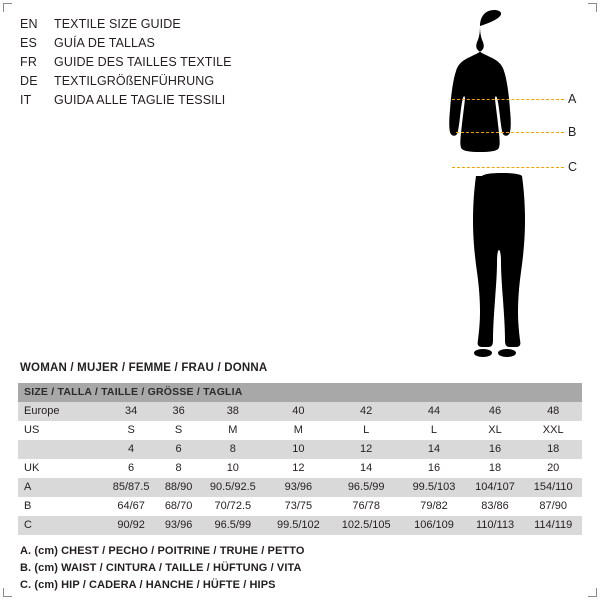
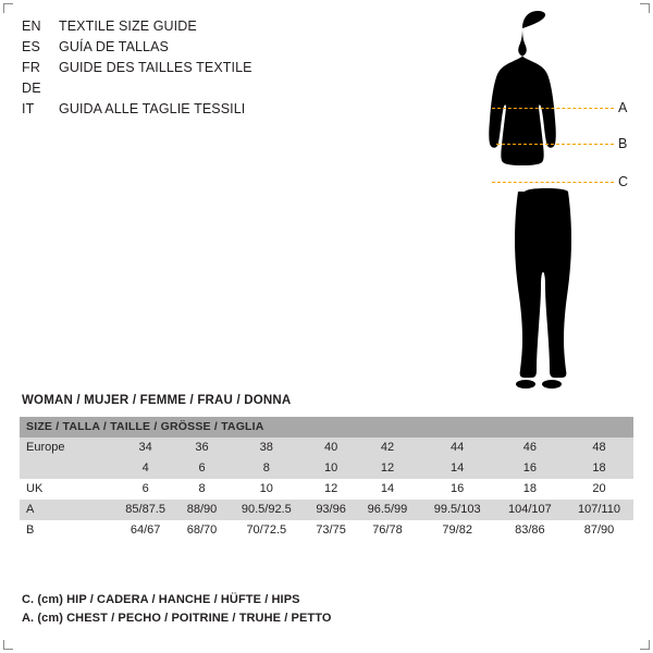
  EN
  TEXTILE SIZE GUIDE
  ES
  GUÍA DE TALLAS
  FR
  GUIDE DES TAILLES TEXTILE
  DE
- TEXTILGRÖßENFÜHRUNG
  IT
  GUIDA ALLE TAGLIE TESSILI
  A
  B
  C
  WOMAN / MUJER / FEMME / FRAU / DONNA
  SIZE / TALLA / TAILLE / GRÖSSE / TAGLIA
  Europe	34	36	38	40	42	44	46	48
- US	S	S	M	M	L	L	XL	XXL
  	4	6	8	10	12	14	16	18
  UK	6	8	10	12	14	16	18	20
- A	85/87.5	88/90	90.5/92.5	93/96	96.5/99	99.5/103	104/107	154/110
+ A	85/87.5	88/90	90.5/92.5	93/96	96.5/99	99.5/103	104/107	107/110
  B	64/67	68/70	70/72.5	73/75	76/78	79/82	83/86	87/90
- C	90/92	93/96	96.5/99	99.5/102	102.5/105	106/109	110/113	114/119
- A. (cm) CHEST / PECHO / POITRINE / TRUHE / PETTO
+ C. (cm) HIP / CADERA / HANCHE / HÜFTE / HIPS
- B. (cm) WAIST / CINTURA / TAILLE / HÜFTUNG / VITA
- C. (cm) HIP / CADERA / HANCHE / HÜFTE / HIPS
+ A. (cm) CHEST / PECHO / POITRINE / TRUHE / PETTO
